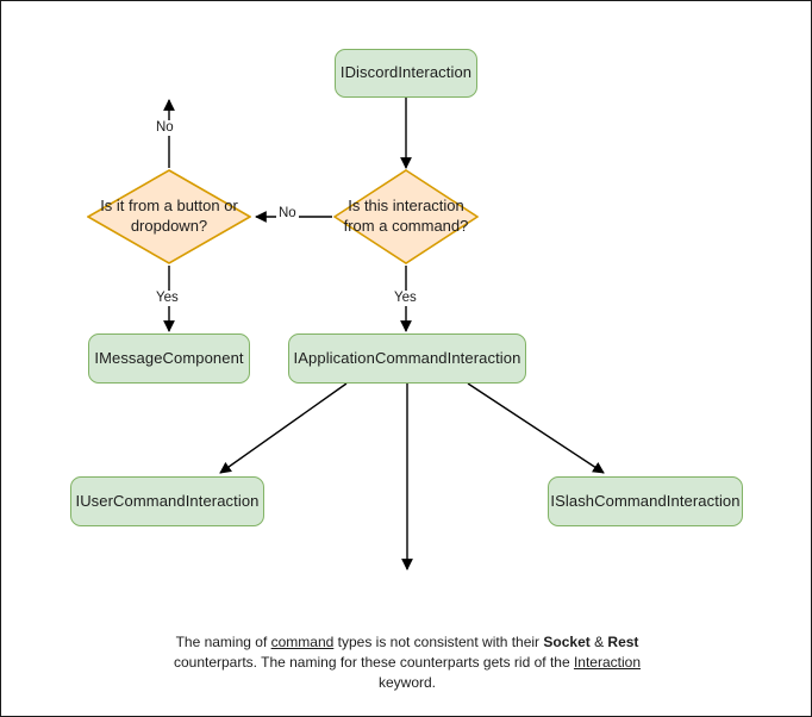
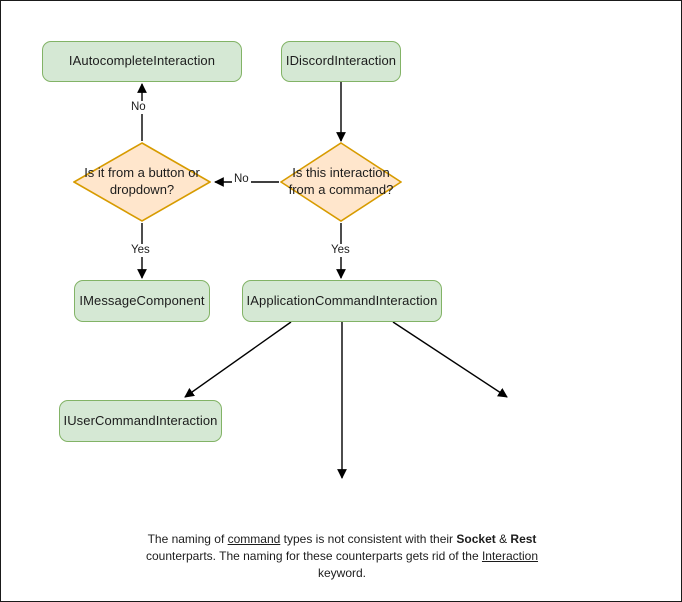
+ IAutocompleteInteraction
  IDiscordInteraction
  Is it from a button or dropdown?
  Is this interaction from a command?
  IMessageComponent
  IApplicationCommandInteraction
  IUserCommandInteraction
- ISlashCommandInteraction
  No
  No
  Yes
  Yes
  The naming of command types is not consistent with their Socket & Rest counterparts. The naming for these counterparts gets rid of the Interaction keyword.
